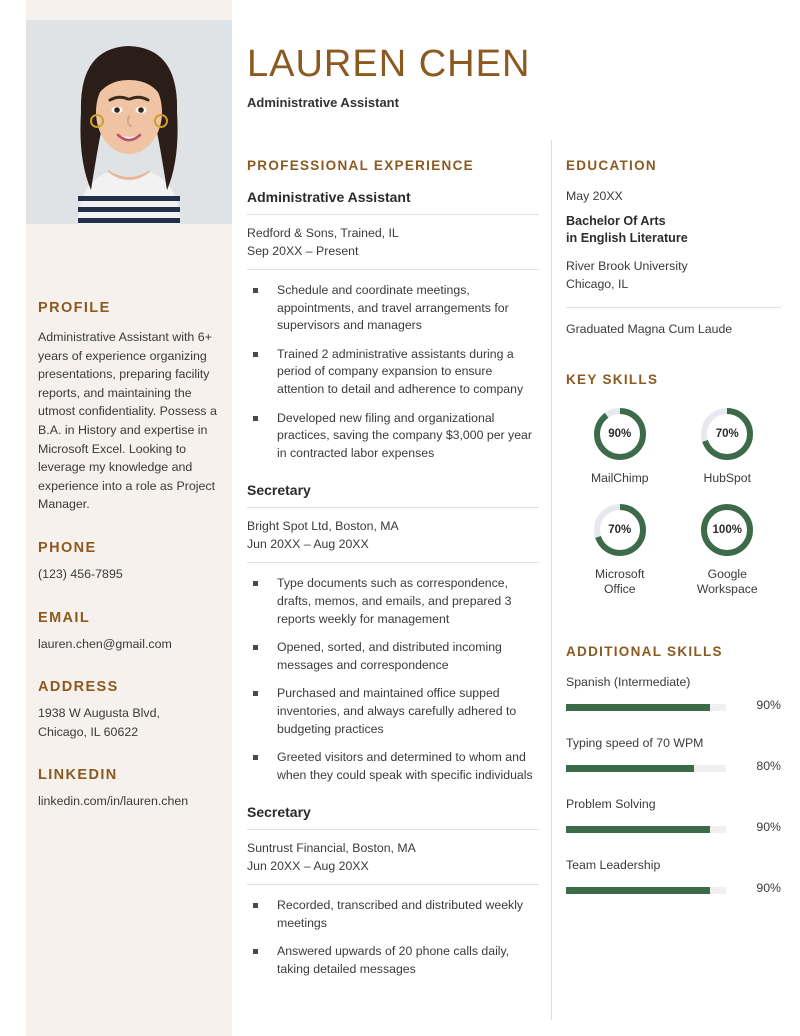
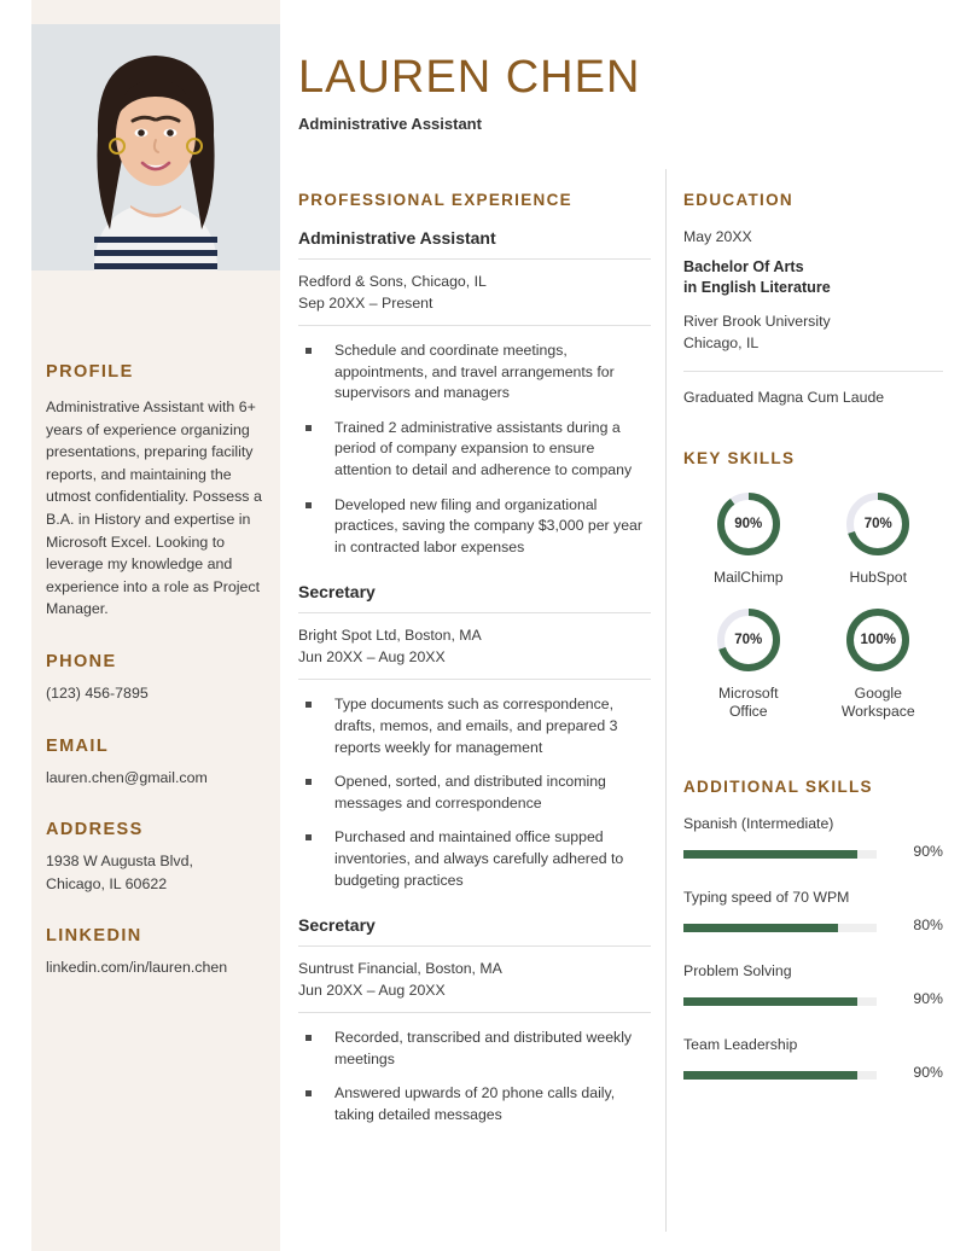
  LAUREN CHEN
  Administrative Assistant
  PROFILE
  Administrative Assistant with 6+ years of experience organizing presentations, preparing facility reports, and maintaining the utmost confidentiality. Possess a B.A. in History and expertise in Microsoft Excel. Looking to leverage my knowledge and experience into a role as Project Manager.
  PHONE
  (123) 456-7895
  EMAIL
  lauren.chen@gmail.com
  ADDRESS
  1938 W Augusta Blvd,
  Chicago, IL 60622
  LINKEDIN
  linkedin.com/in/lauren.chen
  PROFESSIONAL EXPERIENCE
  Administrative Assistant
- Redford & Sons, Trained, IL
+ Redford & Sons, Chicago, IL
  Sep 20XX – Present
  Schedule and coordinate meetings, appointments, and travel arrangements for supervisors and managers
  Trained 2 administrative assistants during a period of company expansion to ensure attention to detail and adherence to company
  Developed new filing and organizational practices, saving the company $3,000 per year in contracted labor expenses
  Secretary
  Bright Spot Ltd, Boston, MA
  Jun 20XX – Aug 20XX
  Type documents such as correspondence, drafts, memos, and emails, and prepared 3 reports weekly for management
  Opened, sorted, and distributed incoming messages and correspondence
  Purchased and maintained office supped inventories, and always carefully adhered to budgeting practices
- Greeted visitors and determined to whom and when they could speak with specific individuals
  Secretary
  Suntrust Financial, Boston, MA
  Jun 20XX – Aug 20XX
  Recorded, transcribed and distributed weekly meetings
  Answered upwards of 20 phone calls daily, taking detailed messages
  EDUCATION
  May 20XX
  Bachelor Of Arts
  in English Literature
  River Brook University
  Chicago, IL
  Graduated Magna Cum Laude
  KEY SKILLS
  90%
  MailChimp
  70%
  HubSpot
  70%
  Microsoft
  Office
  100%
  Google
  Workspace
  ADDITIONAL SKILLS
  Spanish (Intermediate)
  90%
  Typing speed of 70 WPM
  80%
  Problem Solving
  90%
  Team Leadership
  90%
